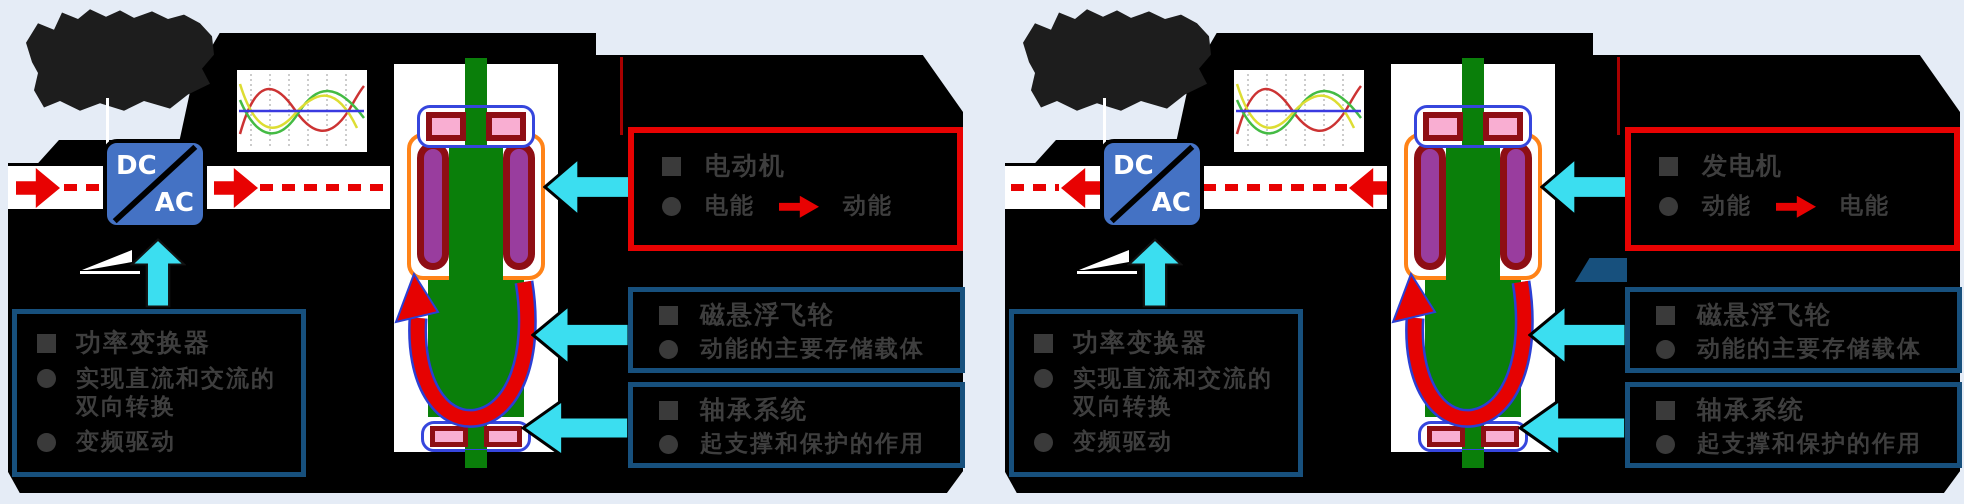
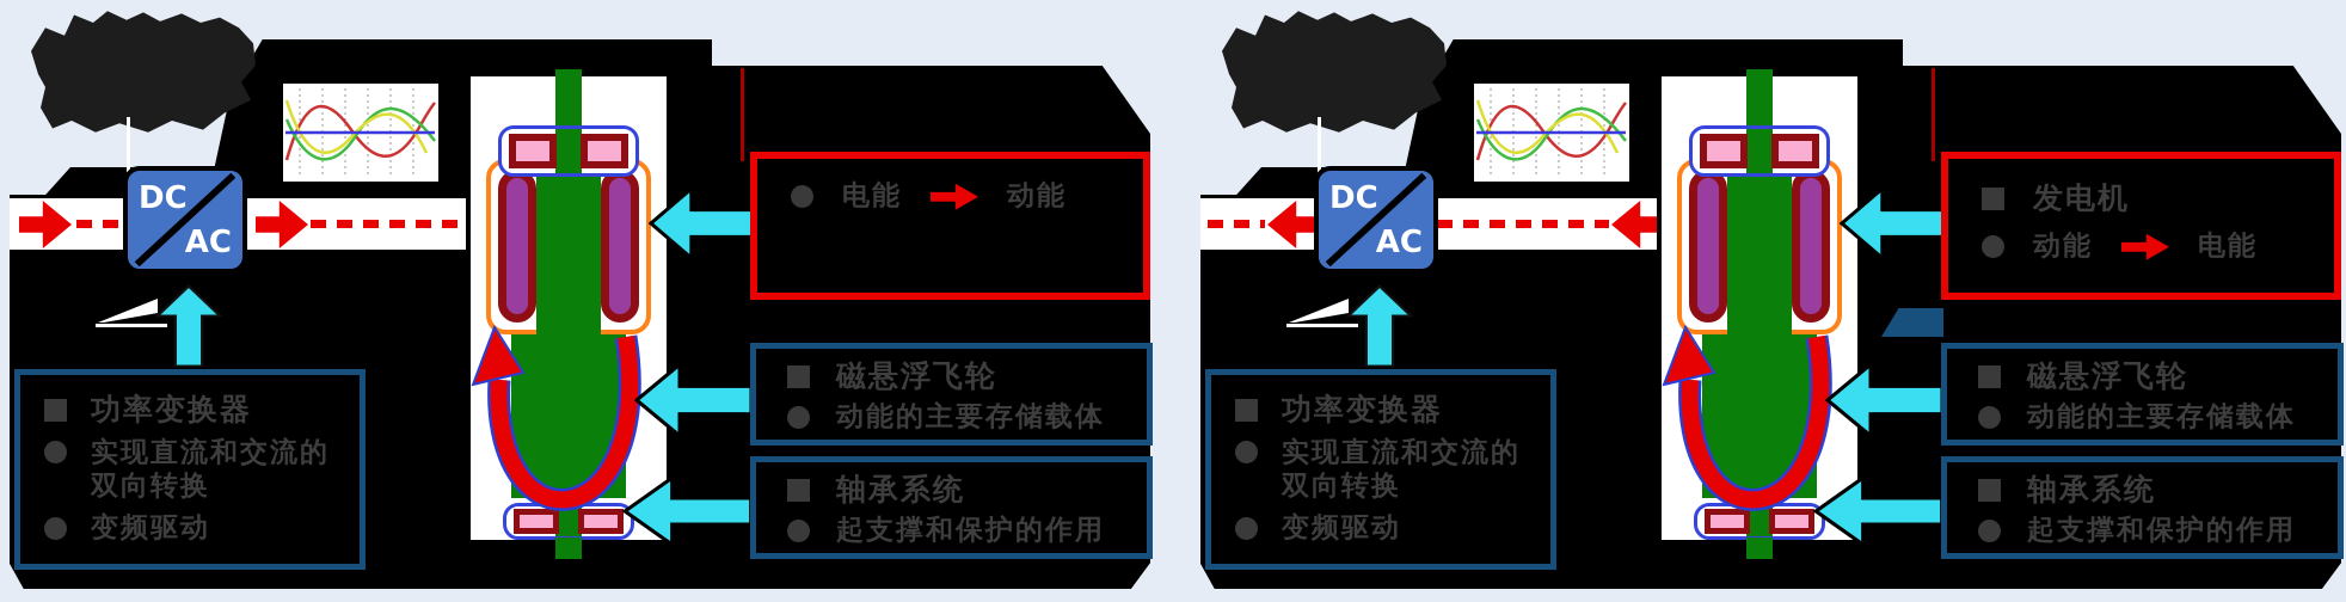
  DC
  AC
- 电动机
  电能
  动能
  磁悬浮飞轮
  动能的主要存储载体
  轴承系统
  起支撑和保护的作用
  功率变换器
  实现直流和交流的双向转换
  变频驱动
  DC
  AC
  发电机
  动能
  电能
  磁悬浮飞轮
  动能的主要存储载体
  轴承系统
  起支撑和保护的作用
  功率变换器
  实现直流和交流的双向转换
  变频驱动
